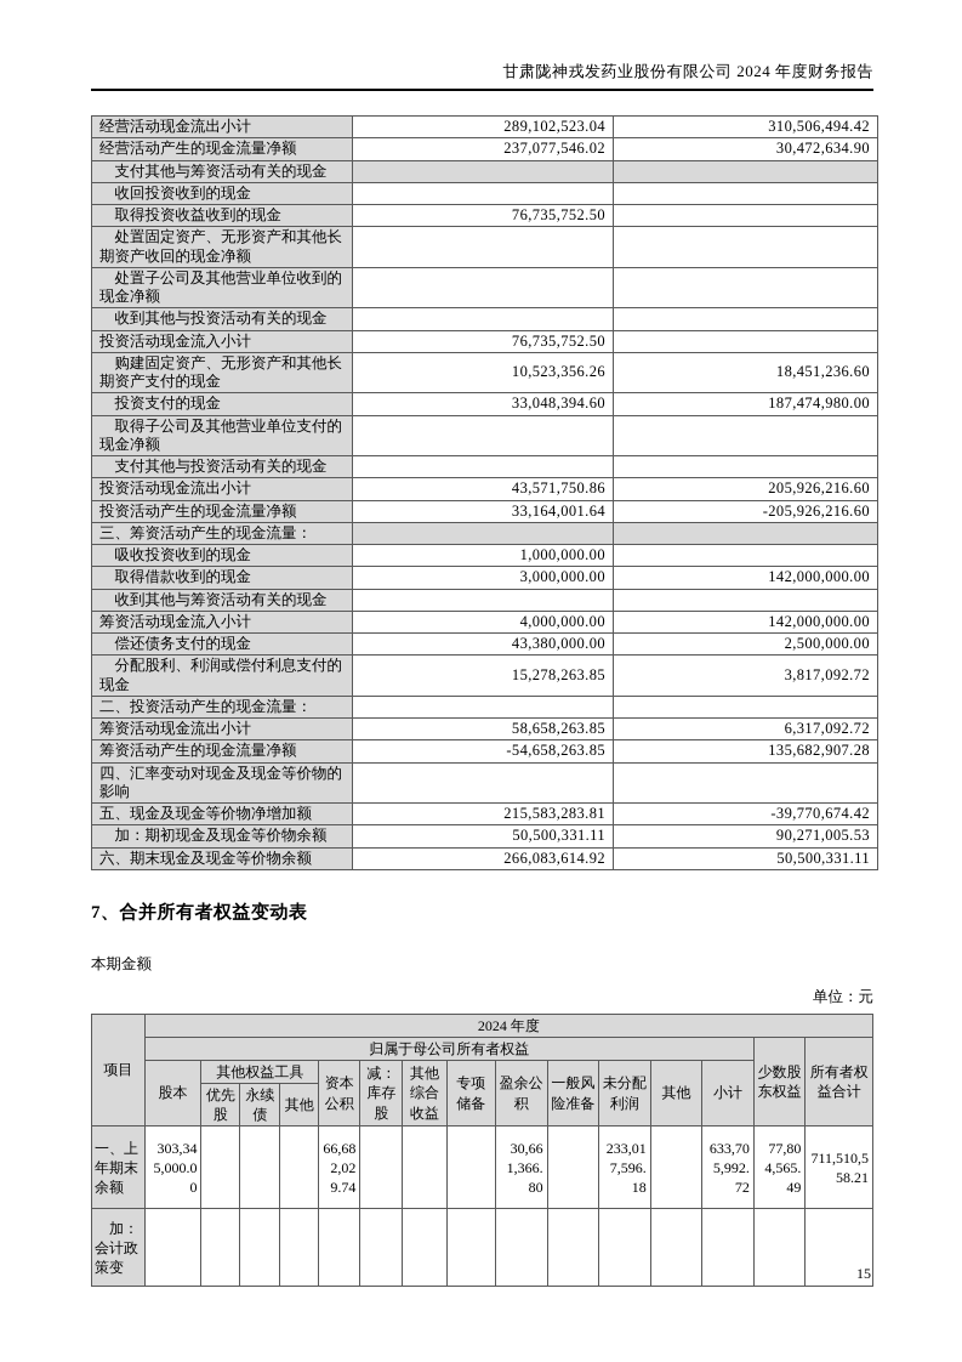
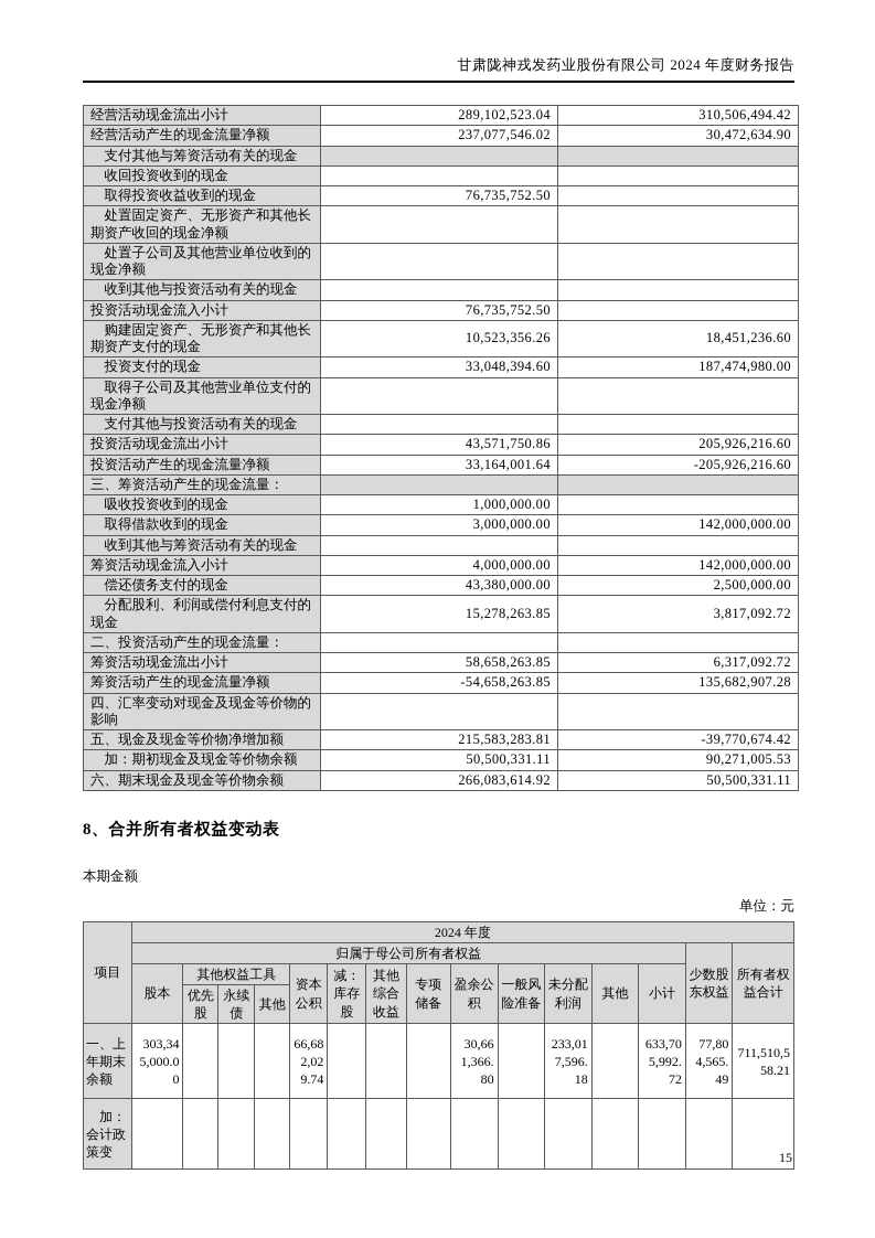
  甘肃陇神戎发药业股份有限公司 2024 年度财务报告
  经营活动现金流出小计	289,102,523.04	310,506,494.42
  经营活动产生的现金流量净额	237,077,546.02	30,472,634.90
  支付其他与筹资活动有关的现金
  收回投资收到的现金
  取得投资收益收到的现金	76,735,752.50
  处置固定资产、无形资产和其他长期资产收回的现金净额
  处置子公司及其他营业单位收到的现金净额
  收到其他与投资活动有关的现金
  投资活动现金流入小计	76,735,752.50
  购建固定资产、无形资产和其他长期资产支付的现金	10,523,356.26	18,451,236.60
  投资支付的现金	33,048,394.60	187,474,980.00
  取得子公司及其他营业单位支付的现金净额
  支付其他与投资活动有关的现金
  投资活动现金流出小计	43,571,750.86	205,926,216.60
  投资活动产生的现金流量净额	33,164,001.64	-205,926,216.60
  三、筹资活动产生的现金流量：
  吸收投资收到的现金	1,000,000.00
  取得借款收到的现金	3,000,000.00	142,000,000.00
  收到其他与筹资活动有关的现金
  筹资活动现金流入小计	4,000,000.00	142,000,000.00
  偿还债务支付的现金	43,380,000.00	2,500,000.00
  分配股利、利润或偿付利息支付的现金	15,278,263.85	3,817,092.72
  二、投资活动产生的现金流量：
  筹资活动现金流出小计	58,658,263.85	6,317,092.72
  筹资活动产生的现金流量净额	-54,658,263.85	135,682,907.28
  四、汇率变动对现金及现金等价物的影响
  五、现金及现金等价物净增加额	215,583,283.81	-39,770,674.42
  加：期初现金及现金等价物余额	50,500,331.11	90,271,005.53
  六、期末现金及现金等价物余额	266,083,614.92	50,500,331.11
- 7、合并所有者权益变动表
+ 8、合并所有者权益变动表
  本期金额
  单位：元
  项目	2024 年度
  归属于母公司所有者权益	少数股东权益	所有者权益合计
  股本	其他权益工具	资本公积	减：库存股	其他综合收益	专项储备	盈余公积	一般风险准备	未分配利润	其他	小计
  优先股	永续债	其他
  一、上年期末余额	303,345,000.00				66,682,029.74				30,661,366.80		233,017,596.18		633,705,992.72	77,804,565.49	711,510,558.21
  加：会计政策变
  15
